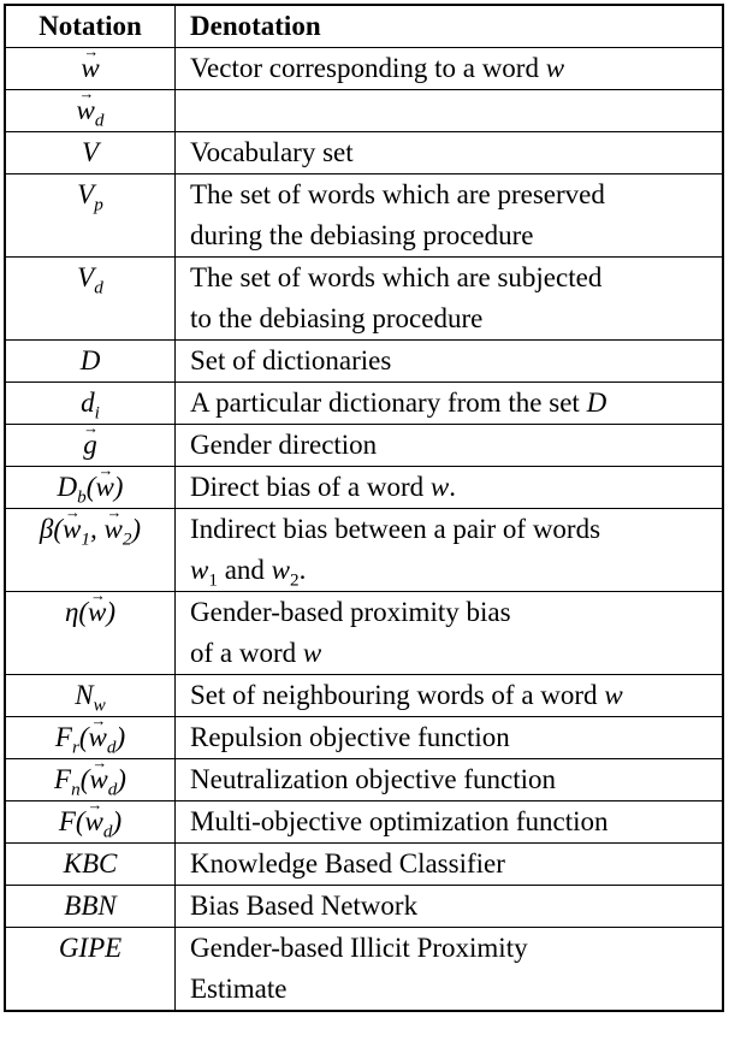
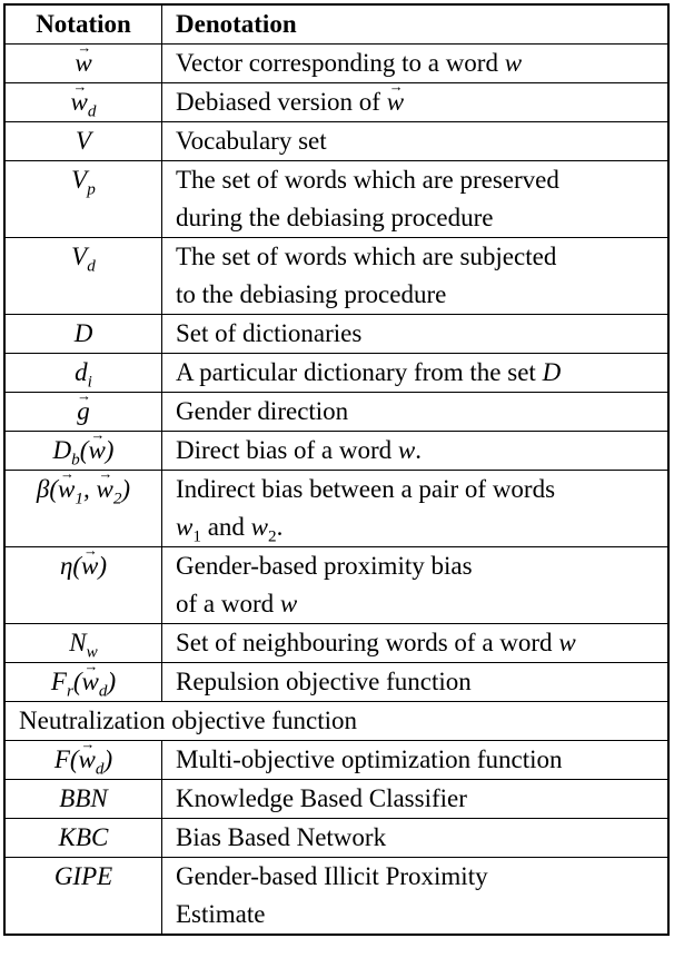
  Notation
  Denotation
  w
  Vector corresponding to a word w
  wd
+ Debiased version of w
  V
  Vocabulary set
  Vp
  The set of words which are preserved
  during the debiasing procedure
  Vd
  The set of words which are subjected
  to the debiasing procedure
  D
  Set of dictionaries
  di
  A particular dictionary from the set D
  g
  Gender direction
  Db(w)
  Direct bias of a word w.
  β(w1, w2)
  Indirect bias between a pair of words
  w1 and w2.
  η(w)
  Gender-based proximity bias
  of a word w
  Nw
  Set of neighbouring words of a word w
  Fr(wd)
  Repulsion objective function
- Fn(wd)
  Neutralization objective function
  F(wd)
  Multi-objective optimization function
- KBC
+ BBN
  Knowledge Based Classifier
- BBN
+ KBC
  Bias Based Network
  GIPE
  Gender-based Illicit Proximity
  Estimate
